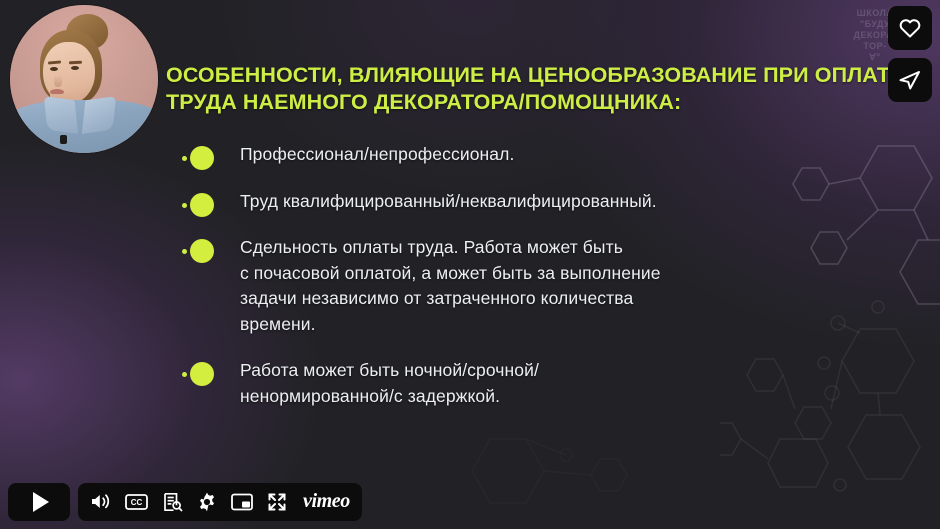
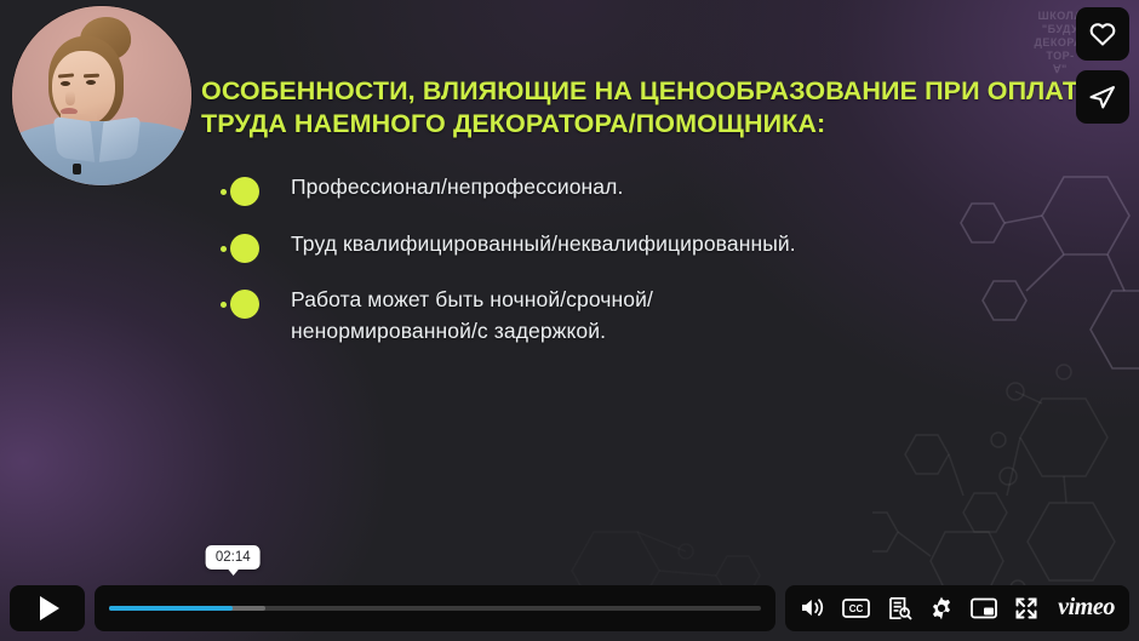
  ШКОЛ
  "БУД
  ДЕКОР
  ТОР-
  ∀"
  ОСОБЕННОСТИ, ВЛИЯЮЩИЕ НА ЦЕНООБРАЗОВАНИЕ ПРИ ОПЛАТ ТРУДА НАЕМНОГО ДЕКОРАТОРА/ПОМОЩНИКА:
  Профессионал/непрофессионал.
  Труд квалифицированный/неквалифицированный.
- Сдельность оплаты труда. Работа может быть
- с почасовой оплатой, а может быть за выполнение
- задачи независимо от затраченного количества
- времени.
  Работа может быть ночной/срочной/
  ненормированной/с задержкой.
+ 02:14
  CC
  vimeo
